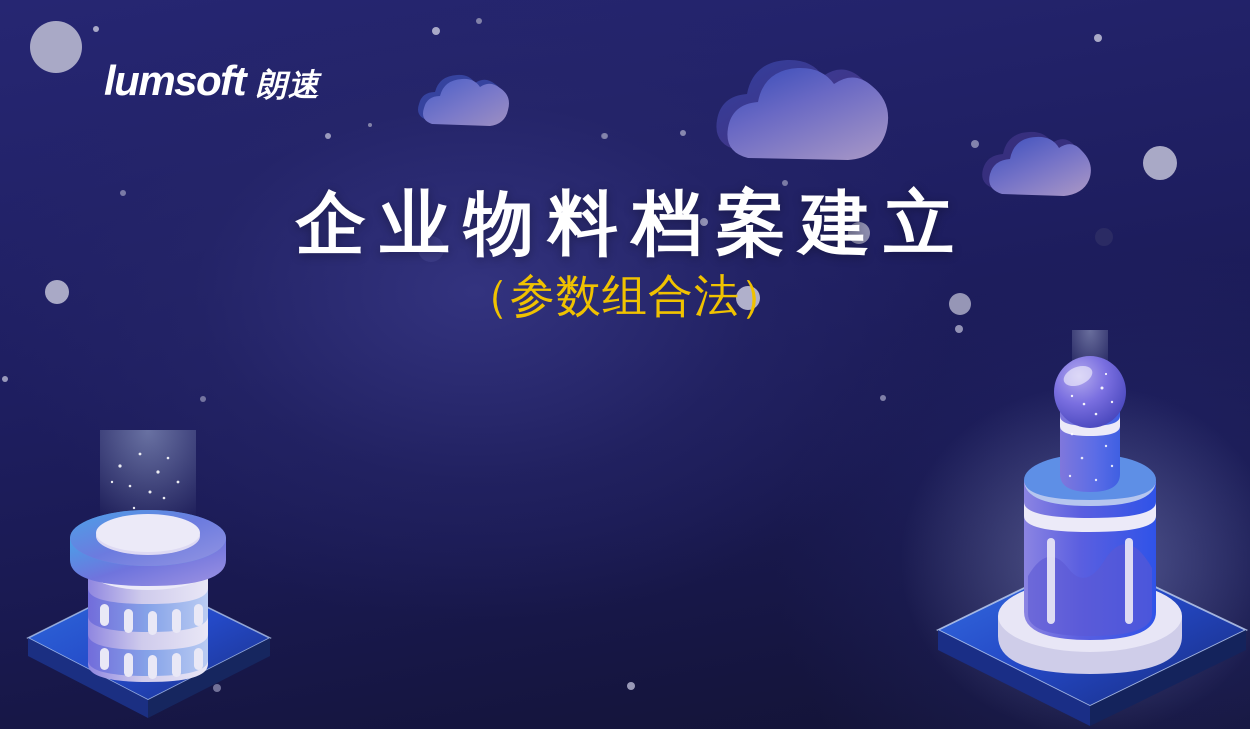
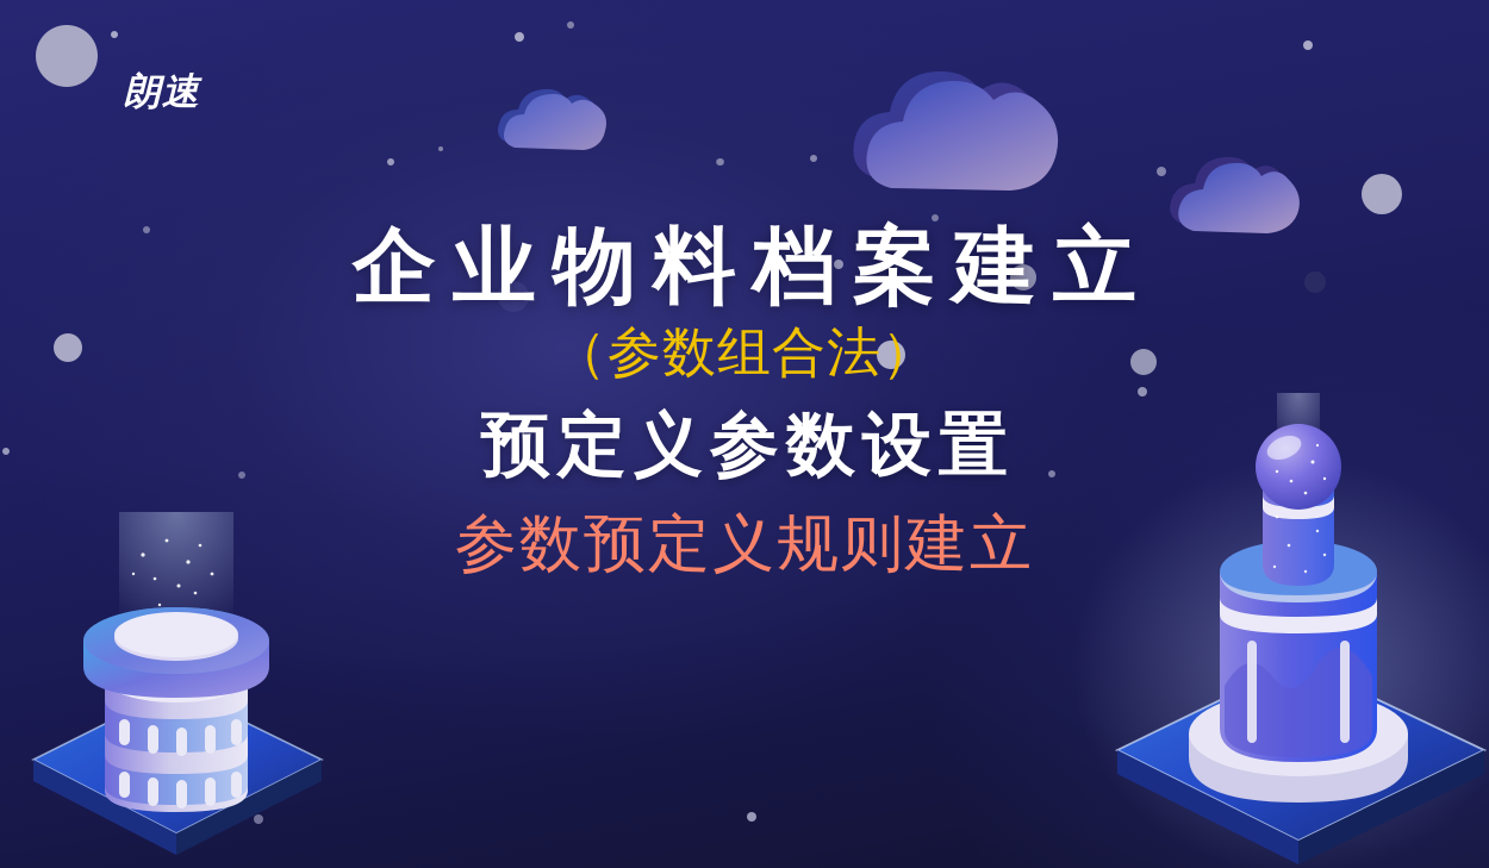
- lumsoft
  朗速
  企业物料档案建立
  （参数组合法）
+ 预定义参数设置
+ 参数预定义规则建立
